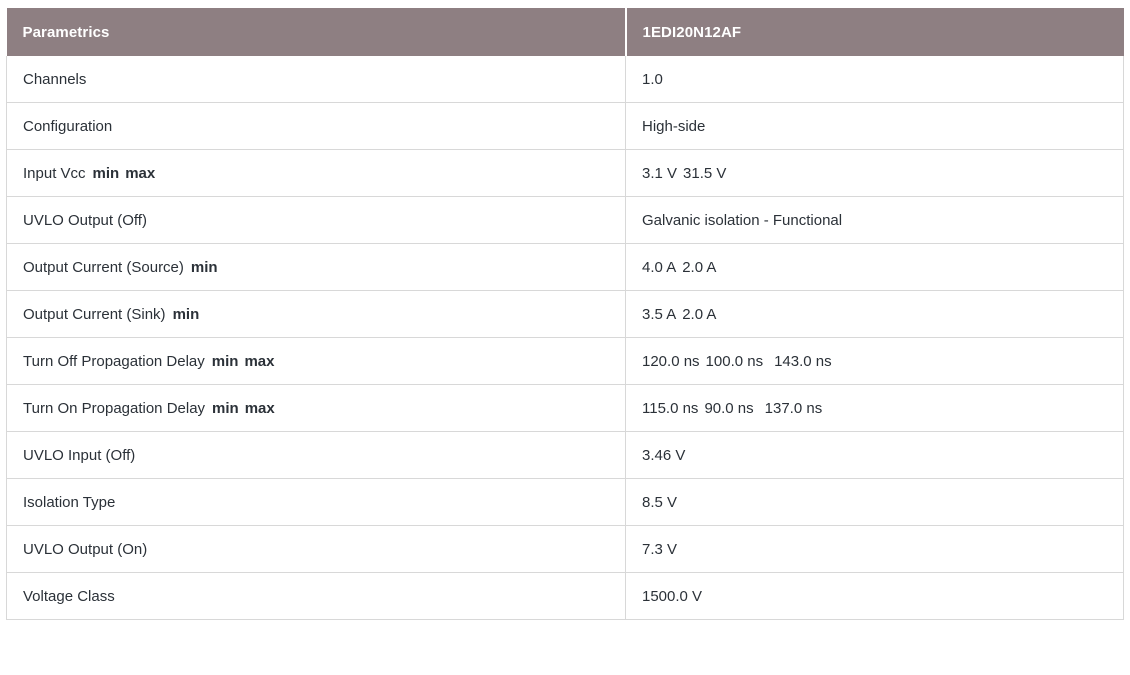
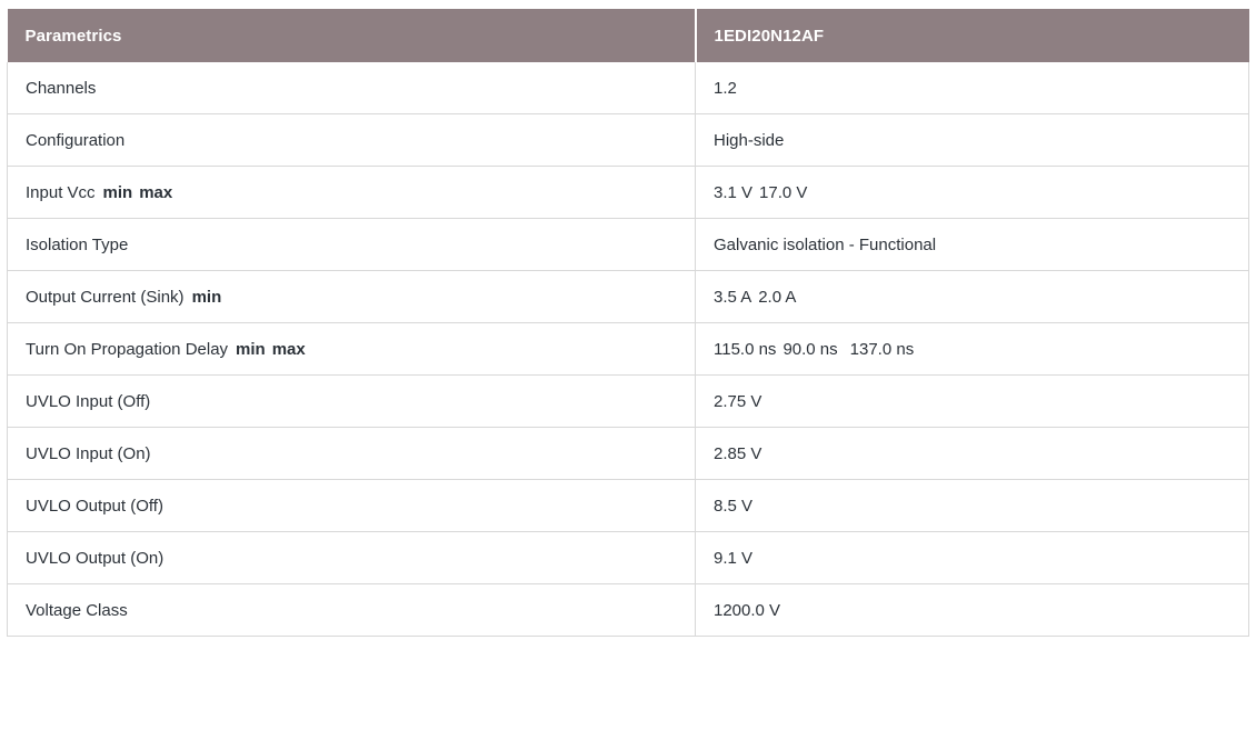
  Parametrics	1EDI20N12AF
- Channels	1.0
+ Channels	1.2
  Configuration	High-side
- Input Vcc min max	3.1 V 31.5 V
+ Input Vcc min max	3.1 V 17.0 V
- UVLO Output (Off)	Galvanic isolation - Functional
+ Isolation Type	Galvanic isolation - Functional
- Output Current (Source) min	4.0 A 2.0 A
  Output Current (Sink) min	3.5 A 2.0 A
- Turn Off Propagation Delay min max	120.0 ns 100.0 ns 143.0 ns
  Turn On Propagation Delay min max	115.0 ns 90.0 ns 137.0 ns
- UVLO Input (Off)	3.46 V
+ UVLO Input (Off)	2.75 V
+ UVLO Input (On)	2.85 V
- Isolation Type	8.5 V
+ UVLO Output (Off)	8.5 V
- UVLO Output (On)	7.3 V
+ UVLO Output (On)	9.1 V
- Voltage Class	1500.0 V
+ Voltage Class	1200.0 V
